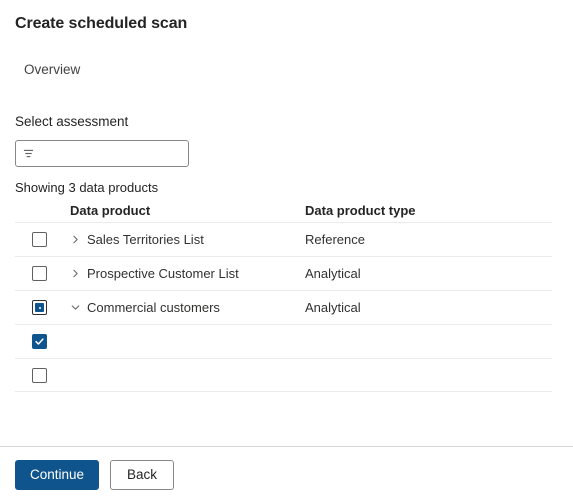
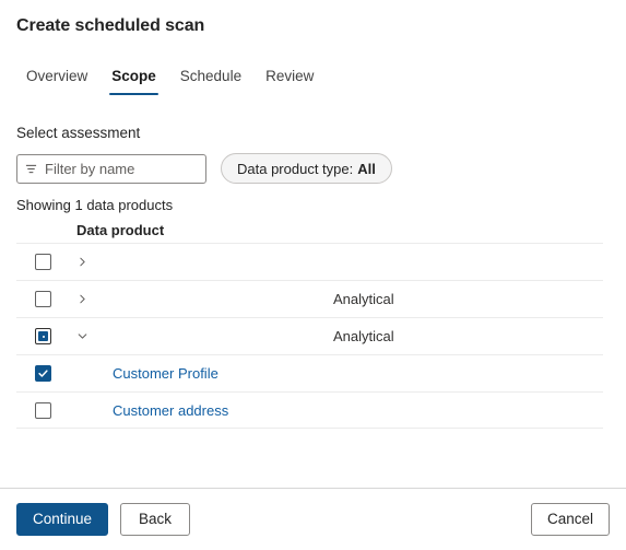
  Create scheduled scan
  Overview
+ Scope
+ Schedule
+ Review
  Select assessment
+ Filter by name
+ Data product type:
+ All
- Showing 3 data products
+ Showing 1 data products
  Data product
- Data product type
- Sales Territories List
- Reference
- Prospective Customer List
  Analytical
- Commercial customers
  Analytical
+ Customer Profile
+ Customer address
  Continue
  Back
+ Cancel
